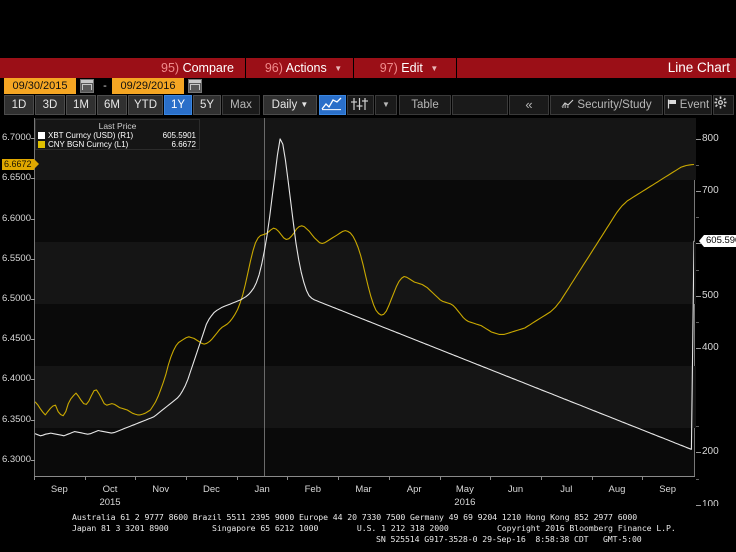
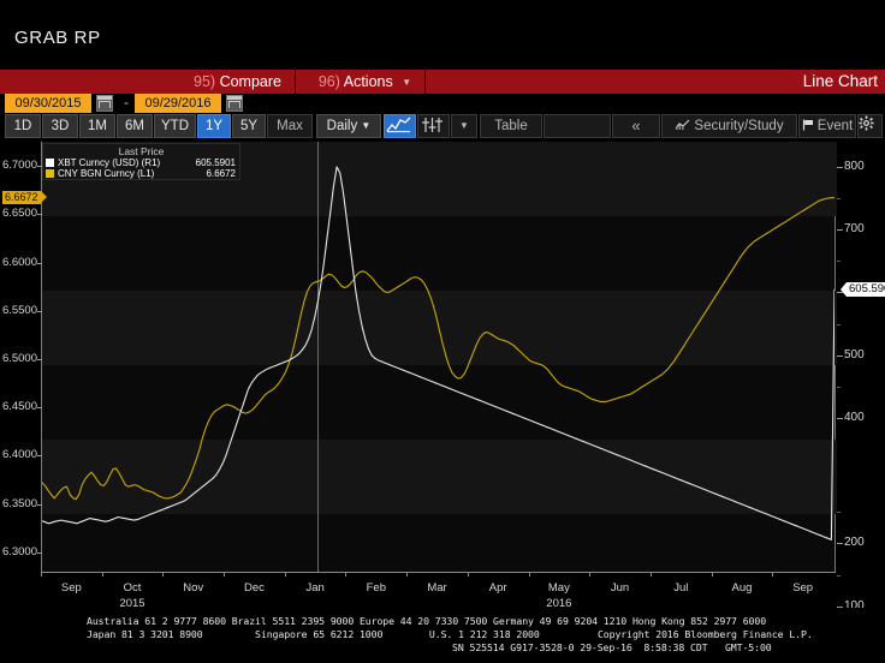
+ GRAB RP
  95) Compare
  96) Actions ▼
- 97) Edit ▼
  Line Chart
  09/30/2015
  -
  09/29/2016
  1D
  3D
  1M
  6M
  YTD
  1Y
  5Y
  Max
  Daily ▼
  ▼
  Table
  «
  Security/Study
  Event
  6.7000
  6.6500
  6.6000
  6.5500
  6.5000
  6.4500
  6.4000
  6.3500
  6.3000
  800
  700
  500
  400
  100
  200
  Sep
  Oct
  Nov
  Dec
  Jan
  Feb
  Mar
  Apr
  May
  Jun
  Jul
  Aug
  Sep
  2015
  2016
  6.6672
  605.59
  Last Price
  XBT Curncy (USD) (R1)
  605.5901
  CNY BGN Curncy (L1)
  6.6672
  Australia 61 2 9777 8600 Brazil 5511 2395 9000 Europe 44 20 7330 7500 Germany 49 69 9204 1210 Hong Kong 852 2977 6000
  Japan 81 3 3201 8900 Singapore 65 6212 1000 U.S. 1 212 318 2000 Copyright 2016 Bloomberg Finance L.P.
  SN 525514 G917-3528-0 29-Sep-16 8:58:38 CDT GMT-5:00
